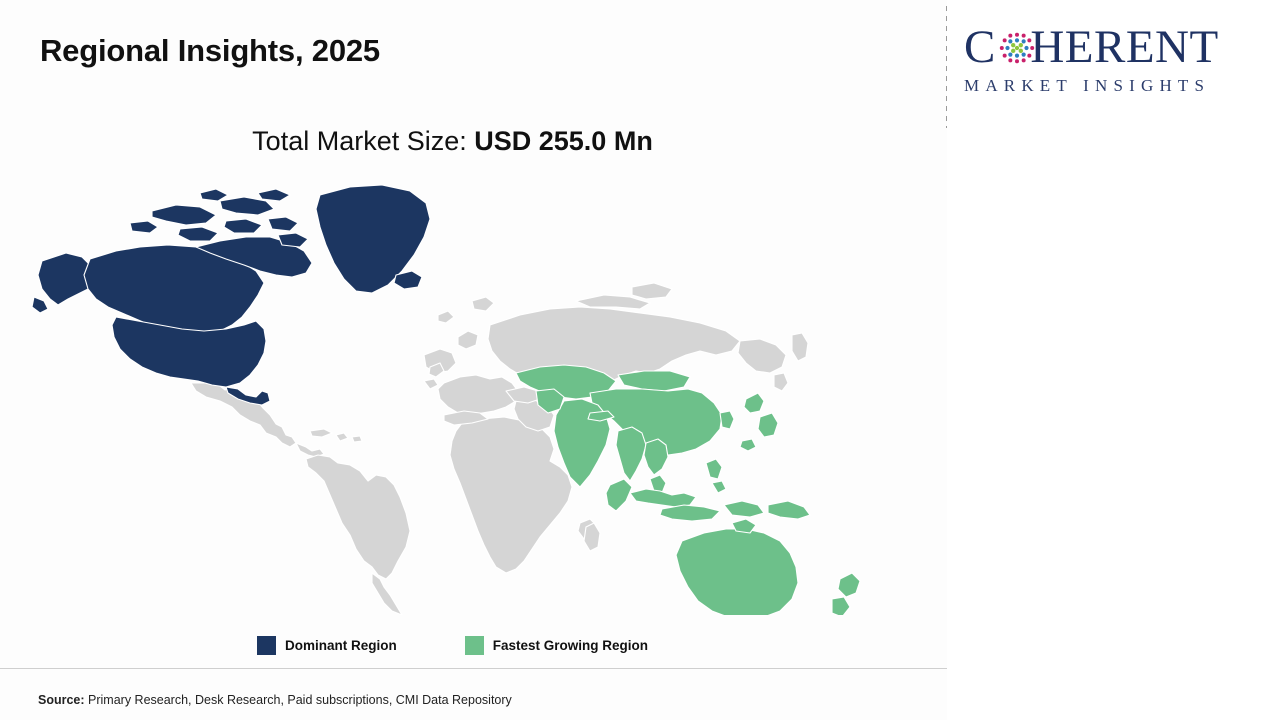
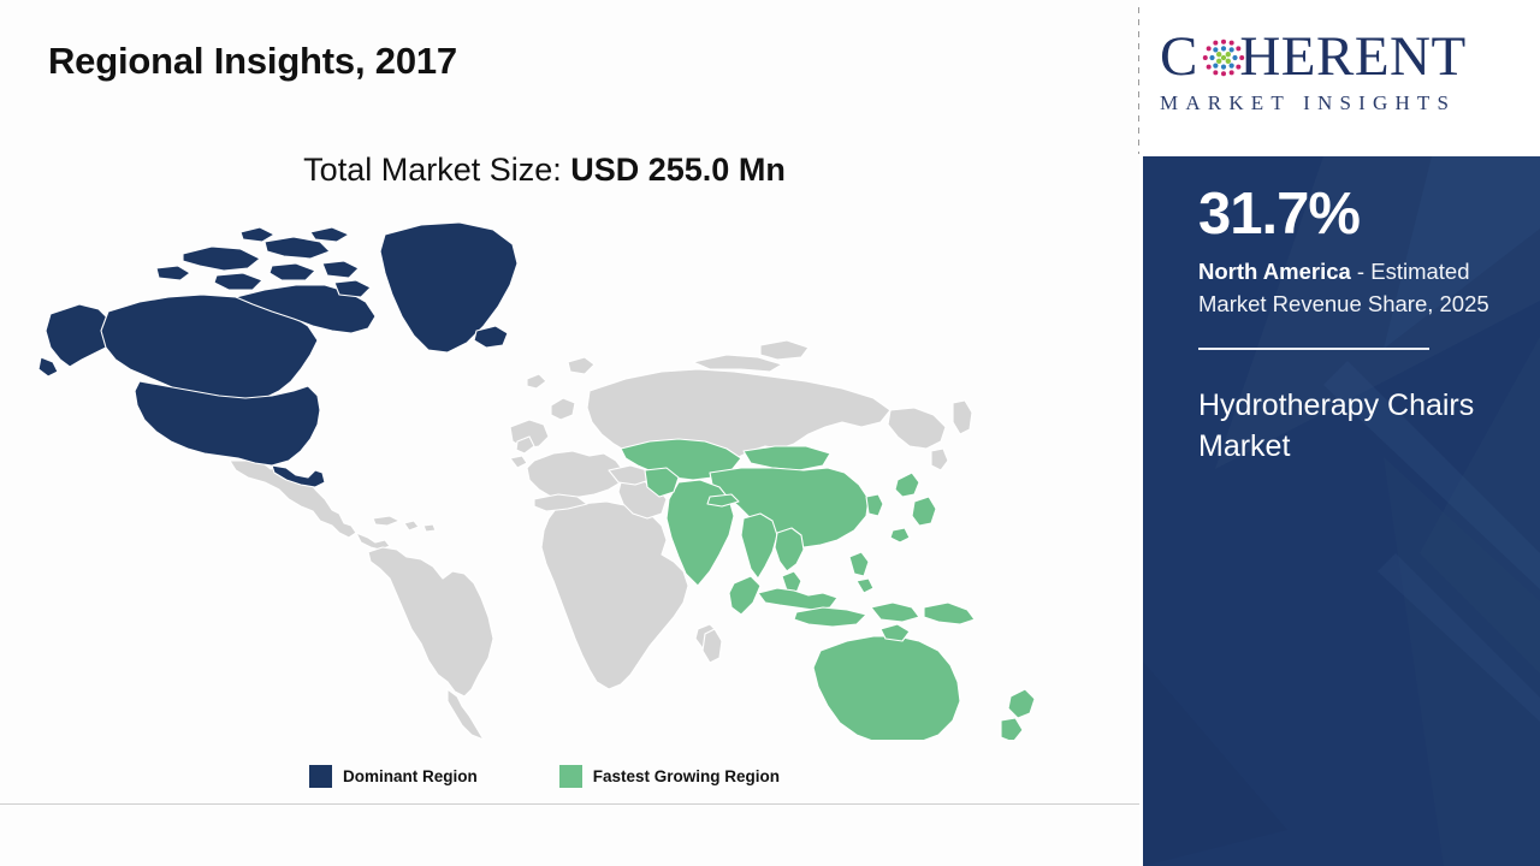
- Regional Insights, 2025
+ Regional Insights, 2017
  Total Market Size: USD 255.0 Mn
  Dominant Region
  Fastest Growing Region
- Source: Primary Research, Desk Research, Paid subscriptions, CMI Data Repository
  C HERENT
  MARKET INSIGHTS
+ 31.7%
+ North America - Estimated Market Revenue Share, 2025
+ Hydrotherapy Chairs Market
